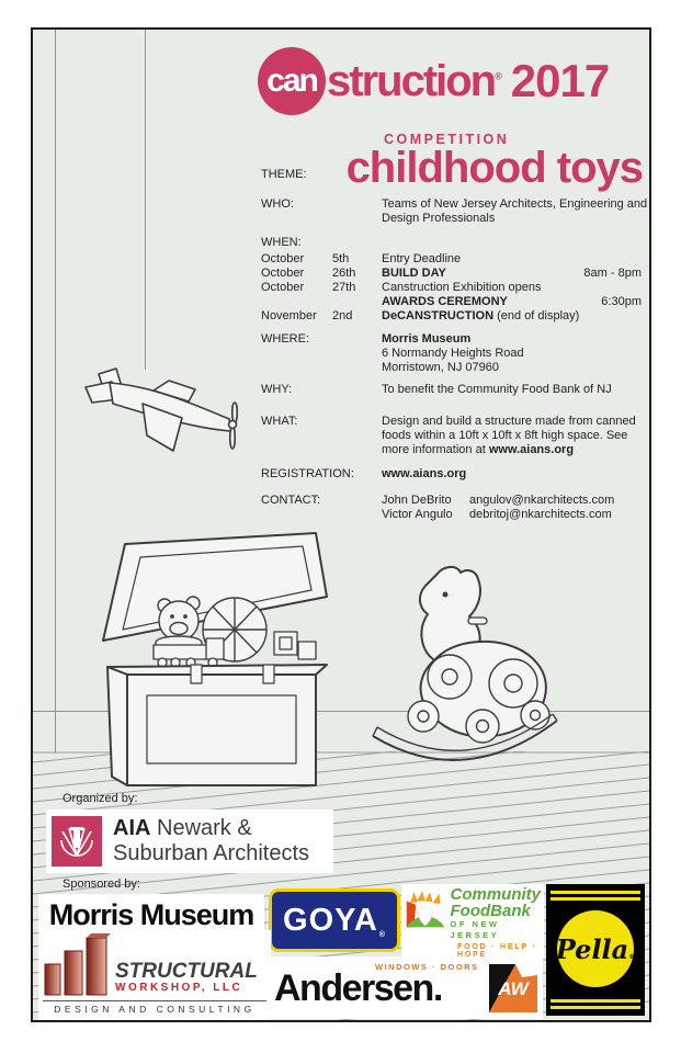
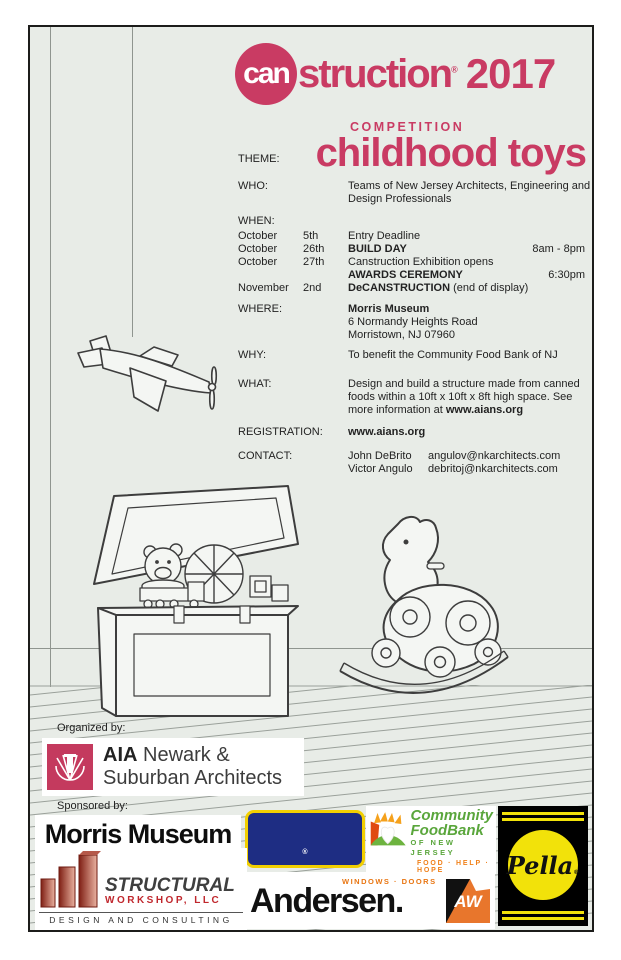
  can
  struction®
  2017
  COMPETITION
  THEME:
  childhood toys
  WHO:
  Teams of New Jersey Architects, Engineering and
  Design Professionals
  WHEN:
  October
  5th
  Entry Deadline
  October
  26th
  BUILD DAY
  8am - 8pm
  October
  27th
  Canstruction Exhibition opens
  AWARDS CEREMONY
  6:30pm
  November
  2nd
  DeCANSTRUCTION (end of display)
  WHERE:
  Morris Museum
  6 Normandy Heights Road
  Morristown, NJ 07960
  WHY:
  To benefit the Community Food Bank of NJ
  WHAT:
  Design and build a structure made from canned
  foods within a 10ft x 10ft x 8ft high space. See
  more information at www.aians.org
  REGISTRATION:
  www.aians.org
  CONTACT:
  John DeBrito
  angulov@nkarchitects.com
  Victor Angulo
  debritoj@nkarchitects.com
  Organized by:
  AIA Newark &
  Suburban Architects
  Sponsored by:
  Morris Museum
- GOYA
  Community
  FoodBank
  OF NEW JERSEY
  Pella
  STRUCTURAL
  WORKSHOP, LLC
  DESIGN AND CONSULTING
  WINDOWS · DOORS
  Andersen.
  AW
